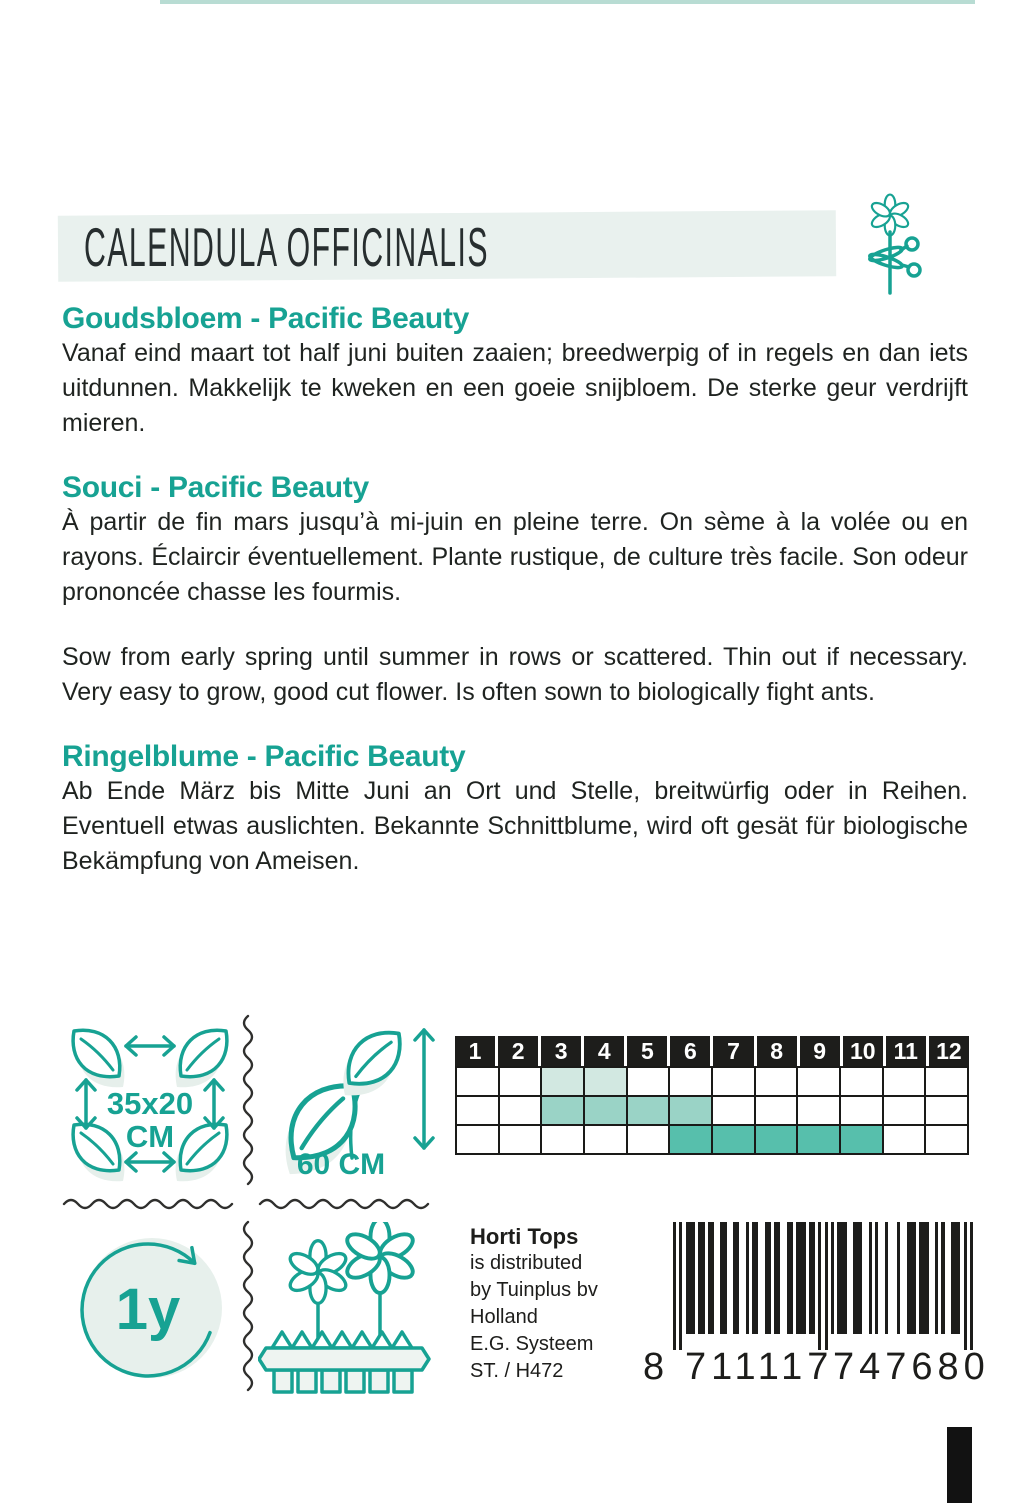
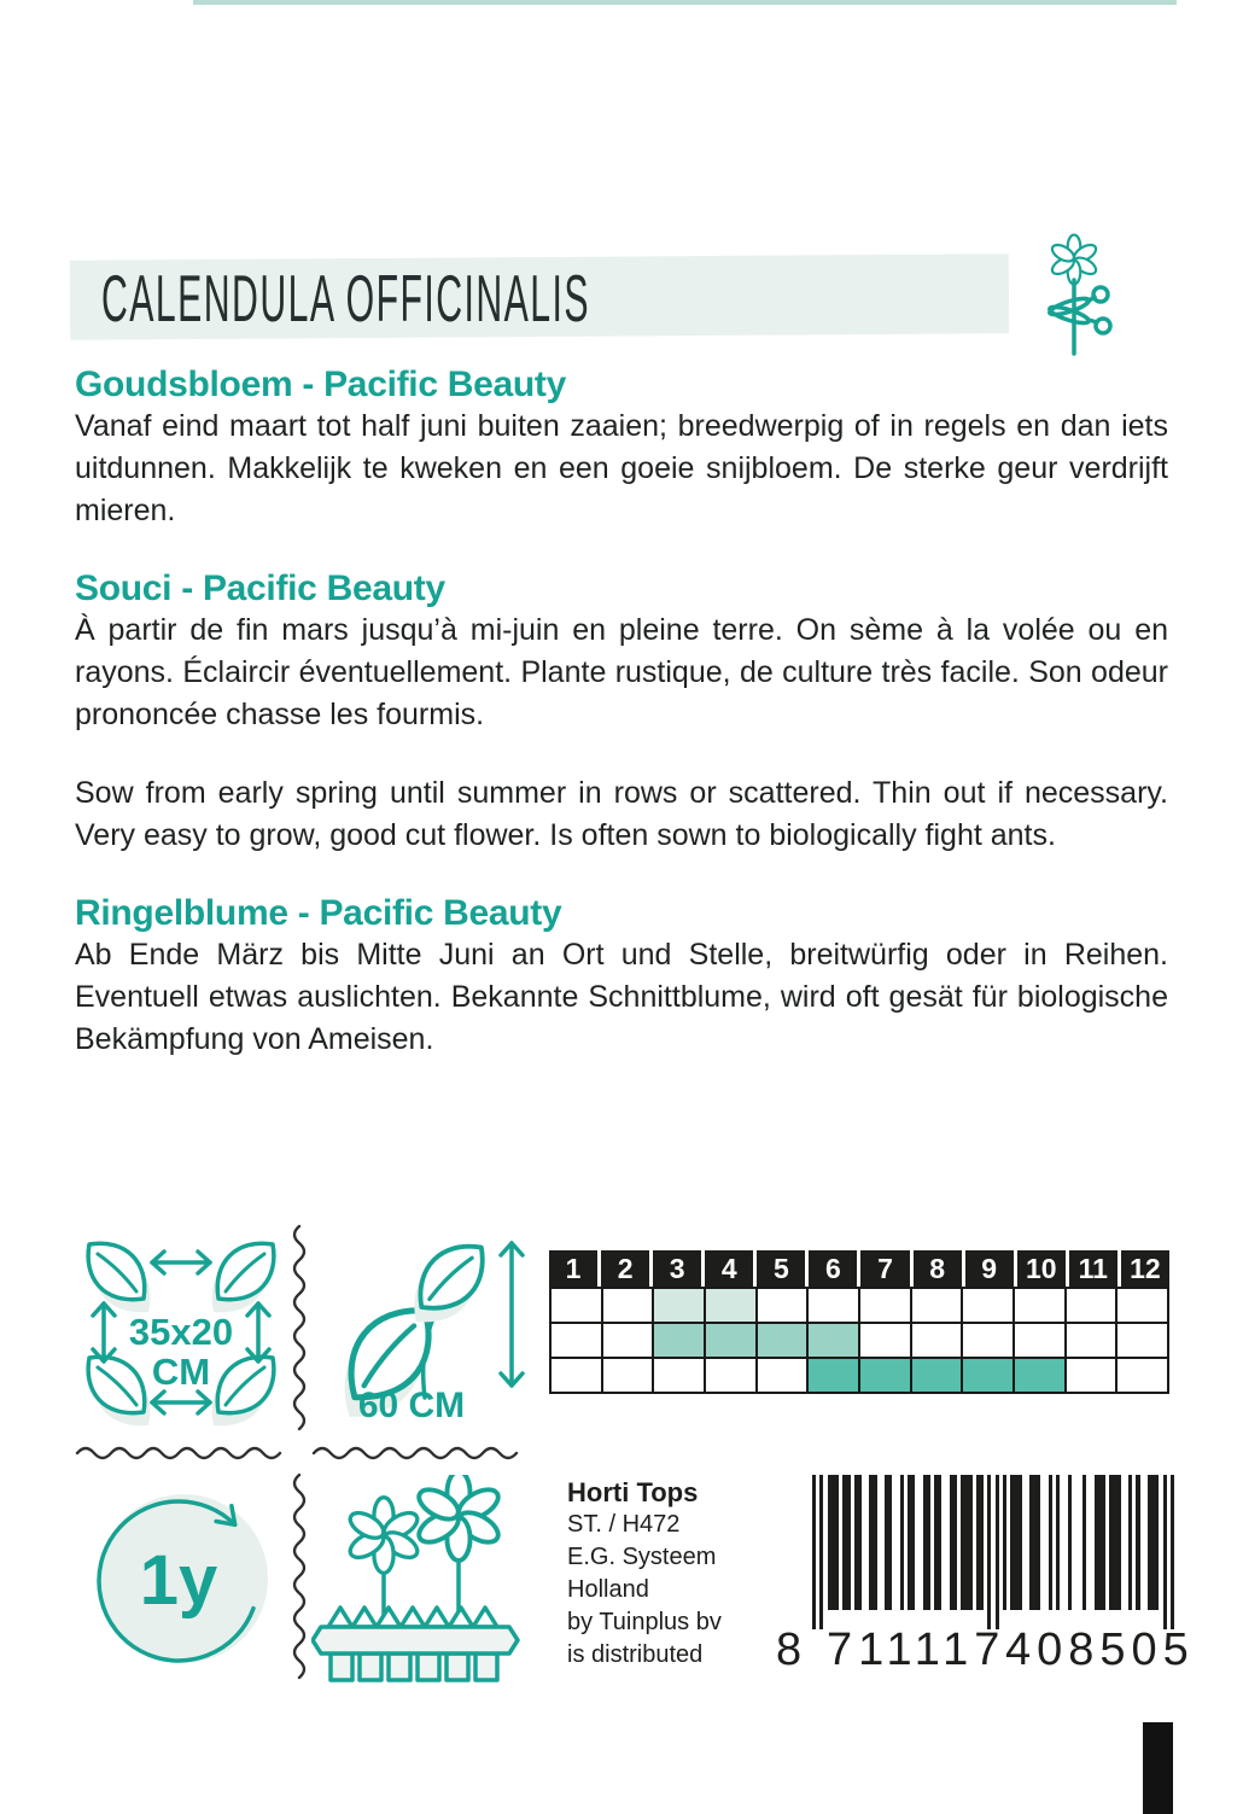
  CALENDULA OFFICINALIS
  Goudsbloem - Pacific Beauty
  Vanaf eind maart tot half juni buiten zaaien; breedwerpig of in regels en dan iets uitdunnen. Makkelijk te kweken en een goeie snijbloem. De sterke geur verdrijft mieren.
  Souci - Pacific Beauty
  À partir de fin mars jusqu’à mi-juin en pleine terre. On sème à la volée ou en rayons. Éclaircir éventuellement. Plante rustique, de culture très facile. Son odeur prononcée chasse les fourmis.
  Sow from early spring until summer in rows or scattered. Thin out if necessary. Very easy to grow, good cut flower. Is often sown to biologically fight ants.
  Ringelblume - Pacific Beauty
  Ab Ende März bis Mitte Juni an Ort und Stelle, breitwürfig oder in Reihen. Eventuell etwas auslichten. Bekannte Schnittblume, wird oft gesät für biologische Bekämpfung von Ameisen.
  35x20
  CM
  60 CM
  1
  2
  3
  4
  5
  6
  7
  8
  9
  10
  11
  12
  1y
  Horti Tops
- is distributed
+ ST. / H472
- by Tuinplus bv
+ E.G. Systeem
  Holland
- E.G. Systeem
+ by Tuinplus bv
- ST. / H472
+ is distributed
  8
  711117
- 747680
+ 408505
